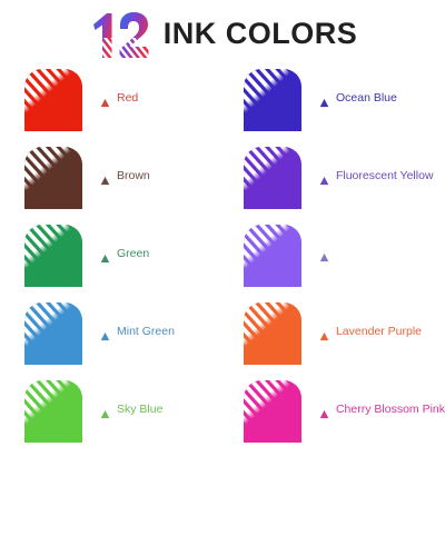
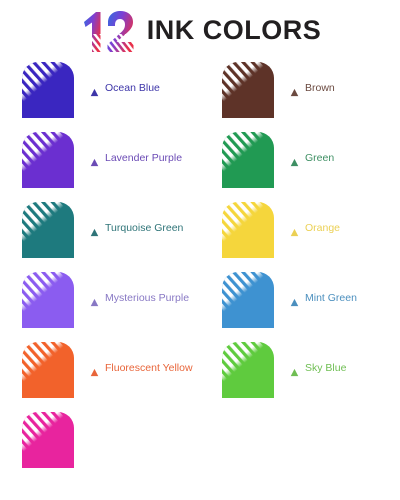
  INK COLORS
- Red
  Ocean Blue
  Brown
- Fluorescent Yellow
+ Lavender Purple
  Green
+ Turquoise Green
+ Orange
+ Mysterious Purple
  Mint Green
- Lavender Purple
+ Fluorescent Yellow
  Sky Blue
- Cherry Blossom Pink
